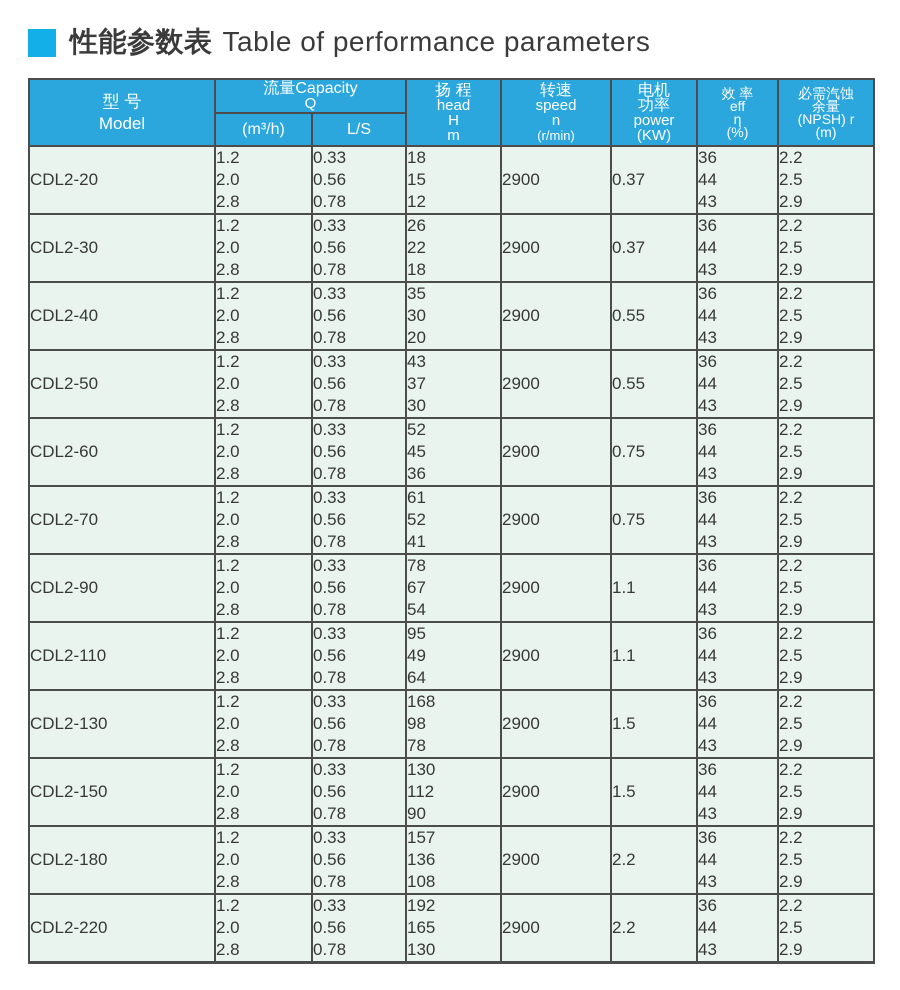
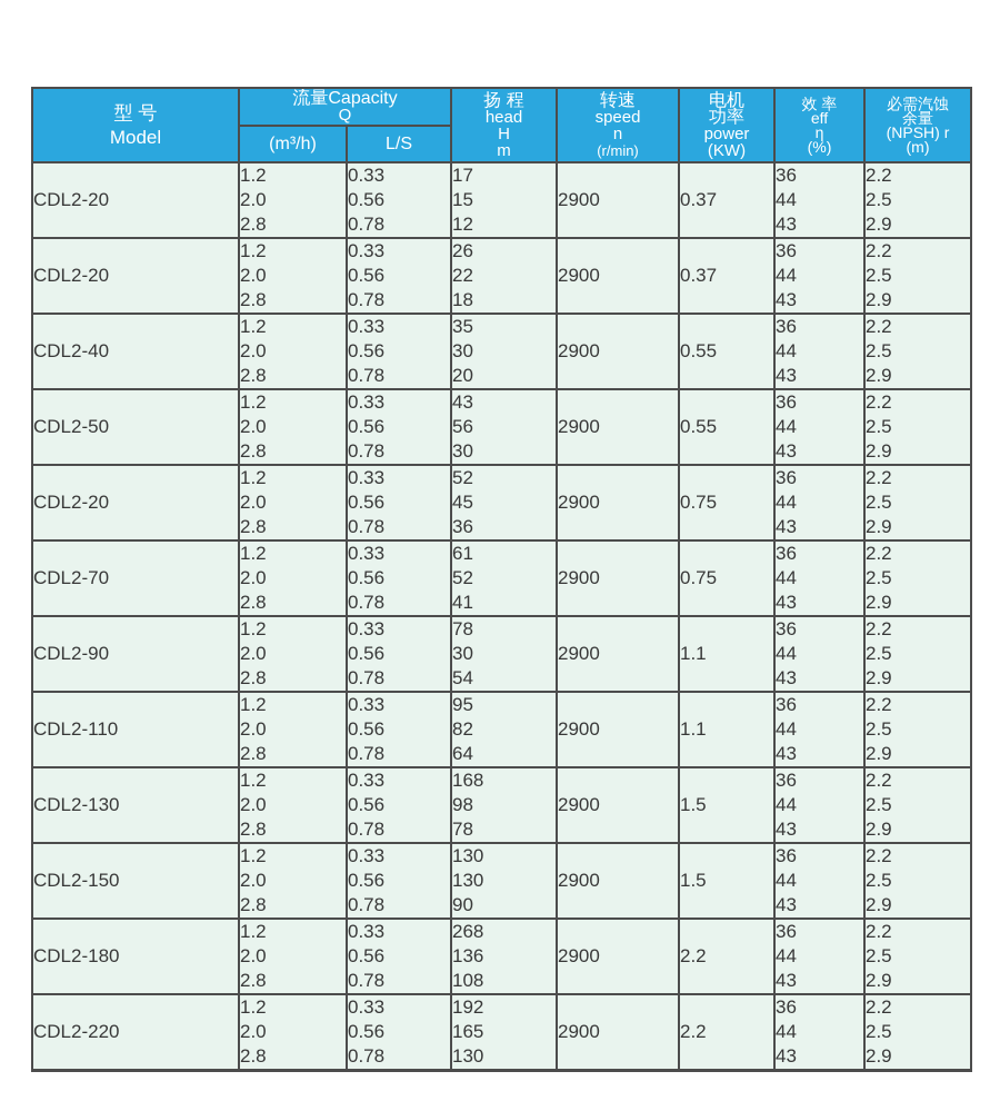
- 性能参数表 Table of performance parameters
  型 号 Model	流量Capacity Q	扬 程 head H m	转速 speed n (r/min)	电机 功率 power (KW)	效 率 eff η (%)	必需汽蚀 余量 (NPSH) r (m)
  (m³/h)	L/S
- CDL2-20	1.22.02.8	0.330.560.78	181512	2900	0.37	364443	2.22.52.9
+ CDL2-20	1.22.02.8	0.330.560.78	171512	2900	0.37	364443	2.22.52.9
- CDL2-30	1.22.02.8	0.330.560.78	262218	2900	0.37	364443	2.22.52.9
+ CDL2-20	1.22.02.8	0.330.560.78	262218	2900	0.37	364443	2.22.52.9
  CDL2-40	1.22.02.8	0.330.560.78	353020	2900	0.55	364443	2.22.52.9
- CDL2-50	1.22.02.8	0.330.560.78	433730	2900	0.55	364443	2.22.52.9
+ CDL2-50	1.22.02.8	0.330.560.78	435630	2900	0.55	364443	2.22.52.9
- CDL2-60	1.22.02.8	0.330.560.78	524536	2900	0.75	364443	2.22.52.9
+ CDL2-20	1.22.02.8	0.330.560.78	524536	2900	0.75	364443	2.22.52.9
  CDL2-70	1.22.02.8	0.330.560.78	615241	2900	0.75	364443	2.22.52.9
- CDL2-90	1.22.02.8	0.330.560.78	786754	2900	1.1	364443	2.22.52.9
+ CDL2-90	1.22.02.8	0.330.560.78	783054	2900	1.1	364443	2.22.52.9
- CDL2-110	1.22.02.8	0.330.560.78	954964	2900	1.1	364443	2.22.52.9
+ CDL2-110	1.22.02.8	0.330.560.78	958264	2900	1.1	364443	2.22.52.9
  CDL2-130	1.22.02.8	0.330.560.78	1689878	2900	1.5	364443	2.22.52.9
- CDL2-150	1.22.02.8	0.330.560.78	13011290	2900	1.5	364443	2.22.52.9
+ CDL2-150	1.22.02.8	0.330.560.78	13013090	2900	1.5	364443	2.22.52.9
- CDL2-180	1.22.02.8	0.330.560.78	157136108	2900	2.2	364443	2.22.52.9
+ CDL2-180	1.22.02.8	0.330.560.78	268136108	2900	2.2	364443	2.22.52.9
  CDL2-220	1.22.02.8	0.330.560.78	192165130	2900	2.2	364443	2.22.52.9
